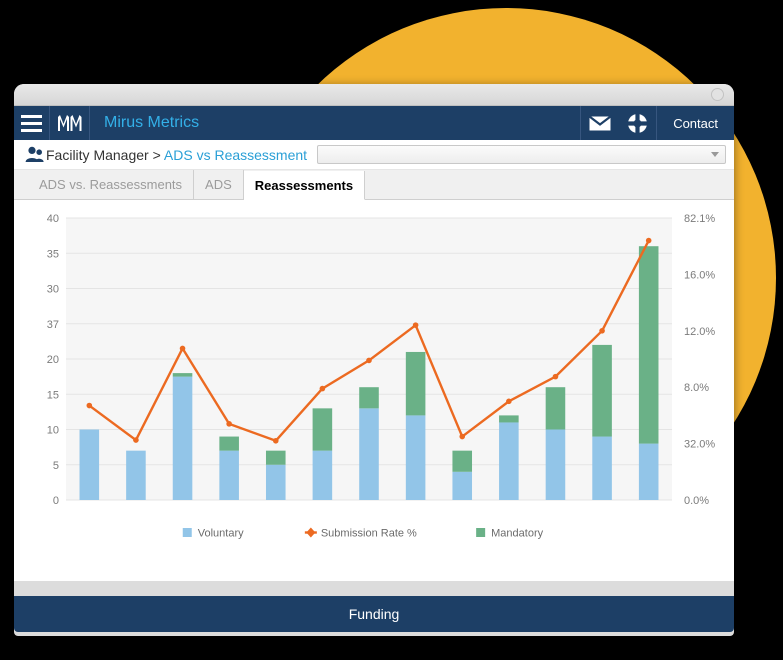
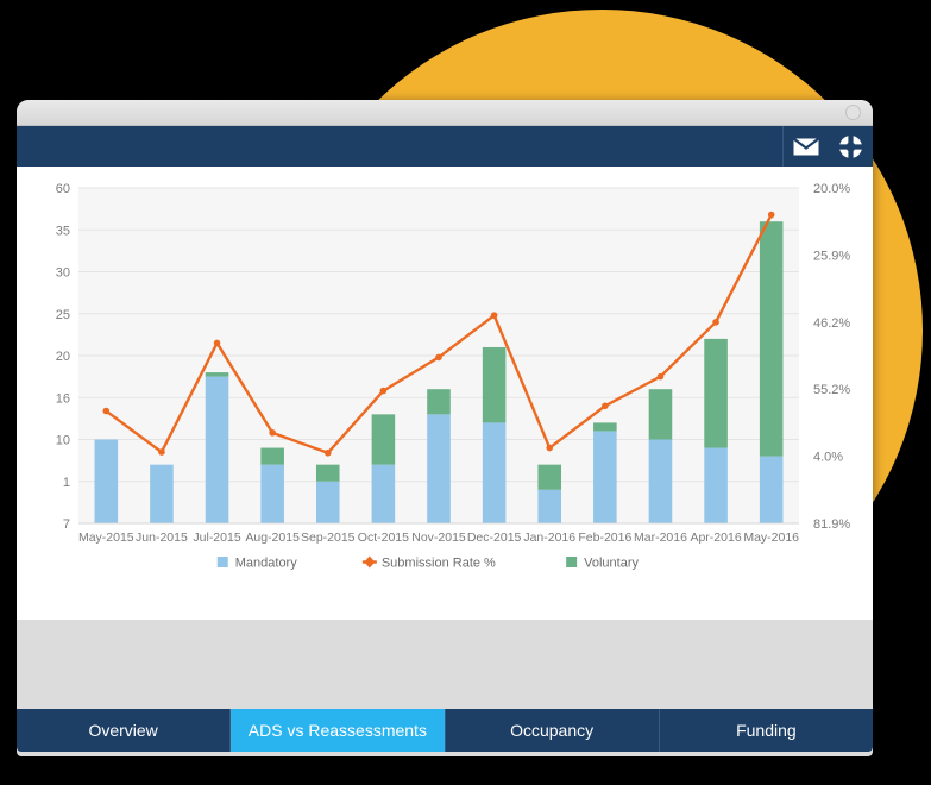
- Mirus Metrics
- Contact
- Facility Manager > ADS vs Reassessment
- ADS vs. Reassessments
- ADS
- Reassessments
- 0
+ 7
- 5
+ 1
  10
- 15
+ 16
  20
- 37
+ 25
  30
  35
- 40
+ 60
- 0.0%
+ 81.9%
- 32.0%
+ 4.0%
- 8.0%
+ 55.2%
- 12.0%
+ 46.2%
- 16.0%
+ 25.9%
- 82.1%
+ 20.0%
+ May-2015
+ Jun-2015
+ Jul-2015
+ Aug-2015
+ Sep-2015
+ Oct-2015
+ Nov-2015
+ Dec-2015
+ Jan-2016
+ Feb-2016
+ Mar-2016
+ Apr-2016
+ May-2016
- Voluntary
+ Mandatory
  Submission Rate %
- Mandatory
+ Voluntary
+ Overview
+ ADS vs Reassessments
+ Occupancy
  Funding
